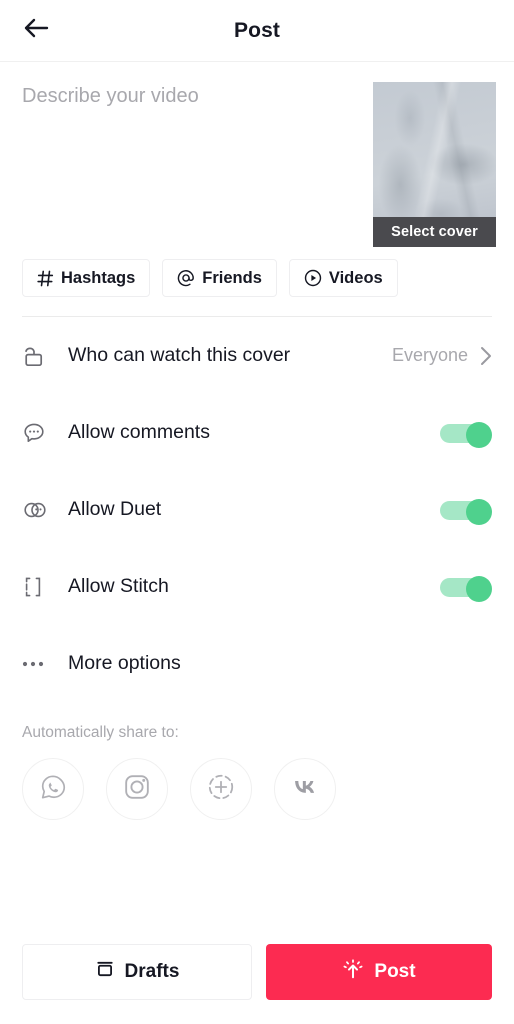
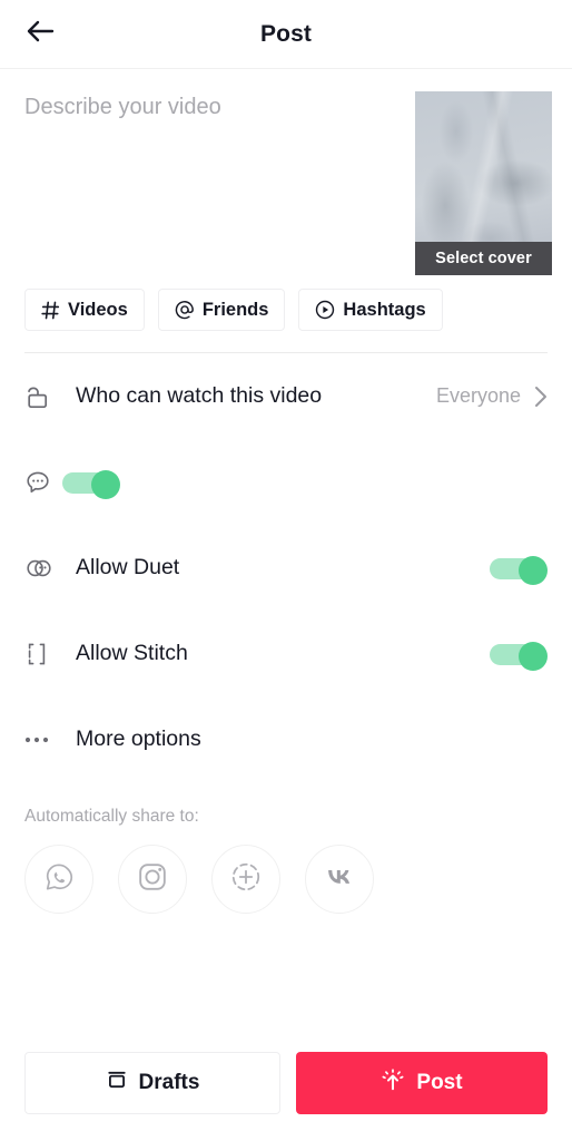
  Post
  Describe your video
  Select cover
- Hashtags
+ Videos
  Friends
- Videos
+ Hashtags
- Who can watch this cover
+ Who can watch this video
  Everyone
- Allow comments
  Allow Duet
  Allow Stitch
  More options
  Automatically share to:
  Drafts
  Post
